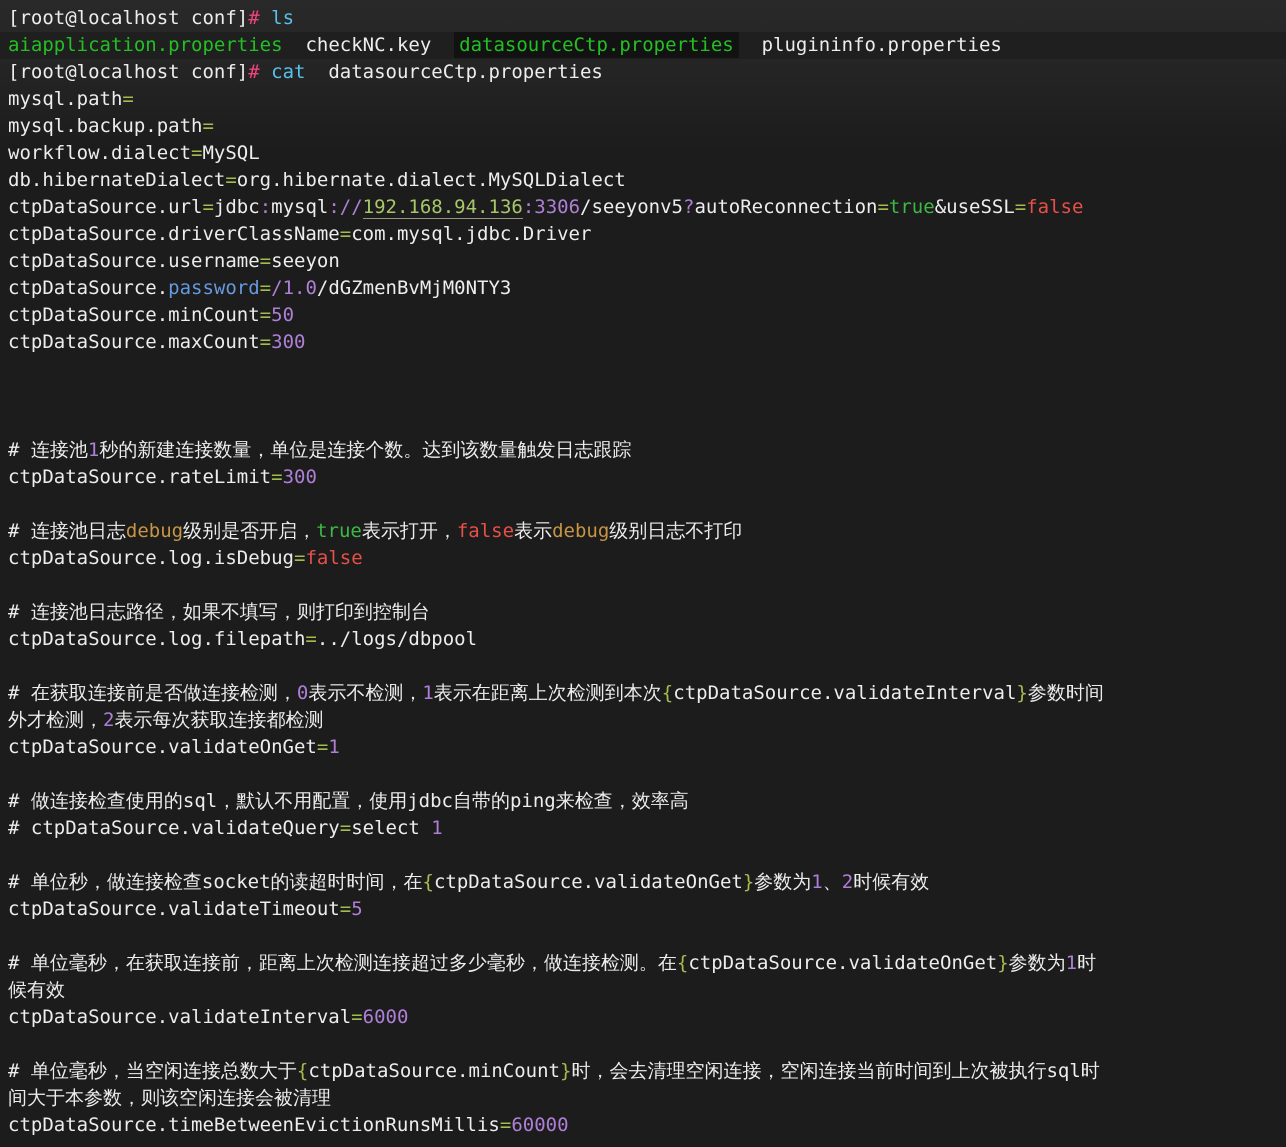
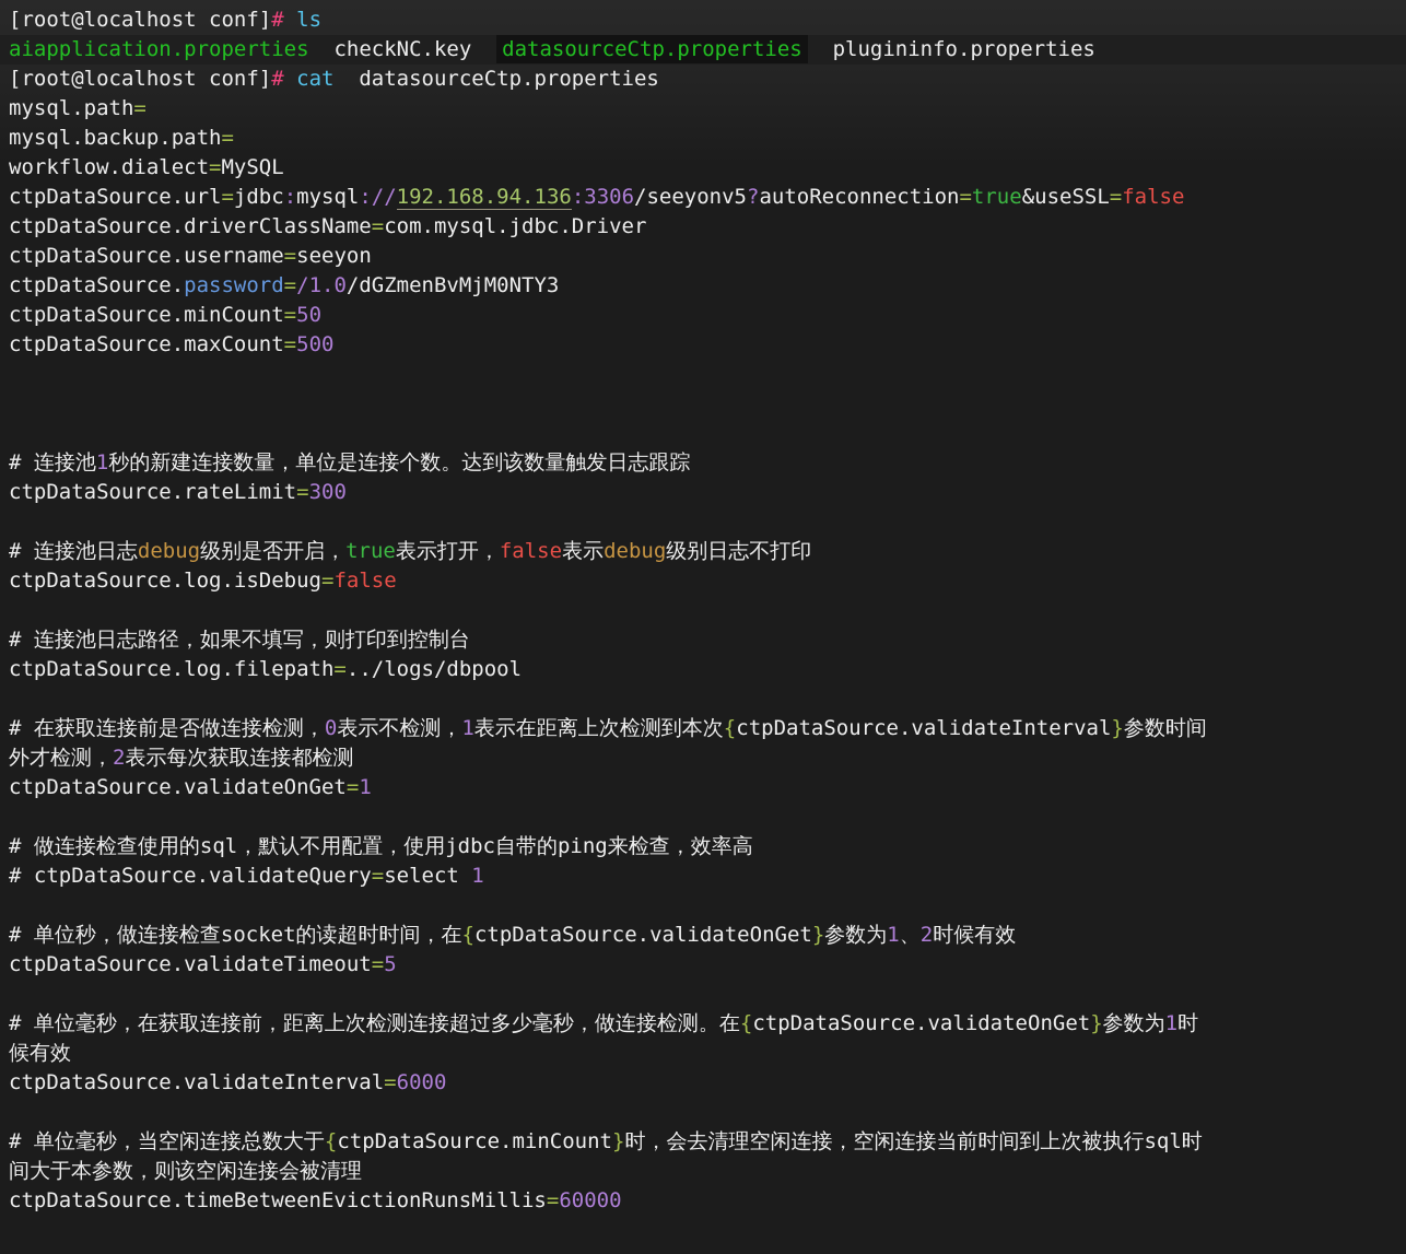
  [root@localhost conf]# ls
  aiapplication.properties checkNC.key datasourceCtp.properties plugininfo.properties
  [root@localhost conf]# cat datasourceCtp.properties
  mysql.path=
  mysql.backup.path=
  workflow.dialect=MySQL
- db.hibernateDialect=org.hibernate.dialect.MySQLDialect
  ctpDataSource.url=jdbc:mysql://192.168.94.136:3306/seeyonv5?autoReconnection=true&useSSL=false
  ctpDataSource.driverClassName=com.mysql.jdbc.Driver
  ctpDataSource.username=seeyon
  ctpDataSource.password=/1.0/dGZmenBvMjM0NTY3
  ctpDataSource.minCount=50
- ctpDataSource.maxCount=300
+ ctpDataSource.maxCount=500
  # 连接池1秒的新建连接数量，单位是连接个数。达到该数量触发日志跟踪
  ctpDataSource.rateLimit=300
  # 连接池日志debug级别是否开启，true表示打开，false表示debug级别日志不打印
  ctpDataSource.log.isDebug=false
  # 连接池日志路径，如果不填写，则打印到控制台
  ctpDataSource.log.filepath=../logs/dbpool
  # 在获取连接前是否做连接检测，0表示不检测，1表示在距离上次检测到本次{ctpDataSource.validateInterval}参数时间
  外才检测，2表示每次获取连接都检测
  ctpDataSource.validateOnGet=1
  # 做连接检查使用的sql，默认不用配置，使用jdbc自带的ping来检查，效率高
  # ctpDataSource.validateQuery=select 1
  # 单位秒，做连接检查socket的读超时时间，在{ctpDataSource.validateOnGet}参数为1、2时候有效
  ctpDataSource.validateTimeout=5
  # 单位毫秒，在获取连接前，距离上次检测连接超过多少毫秒，做连接检测。在{ctpDataSource.validateOnGet}参数为1时
  候有效
  ctpDataSource.validateInterval=6000
  # 单位毫秒，当空闲连接总数大于{ctpDataSource.minCount}时，会去清理空闲连接，空闲连接当前时间到上次被执行sql时
  间大于本参数，则该空闲连接会被清理
  ctpDataSource.timeBetweenEvictionRunsMillis=60000
